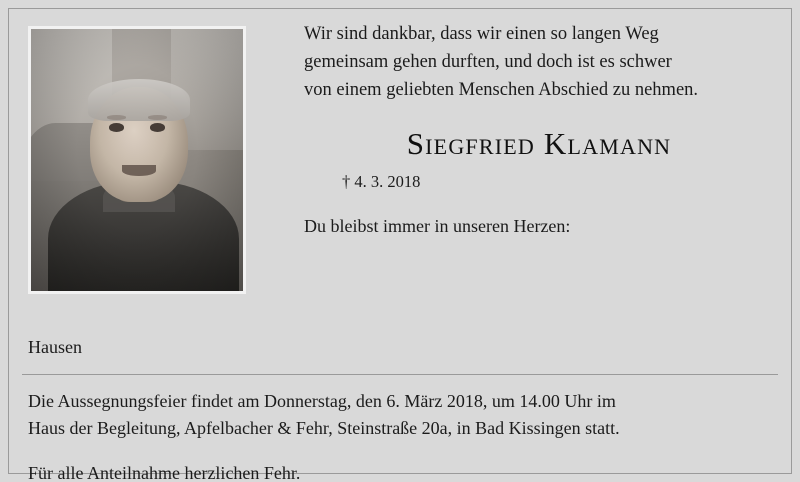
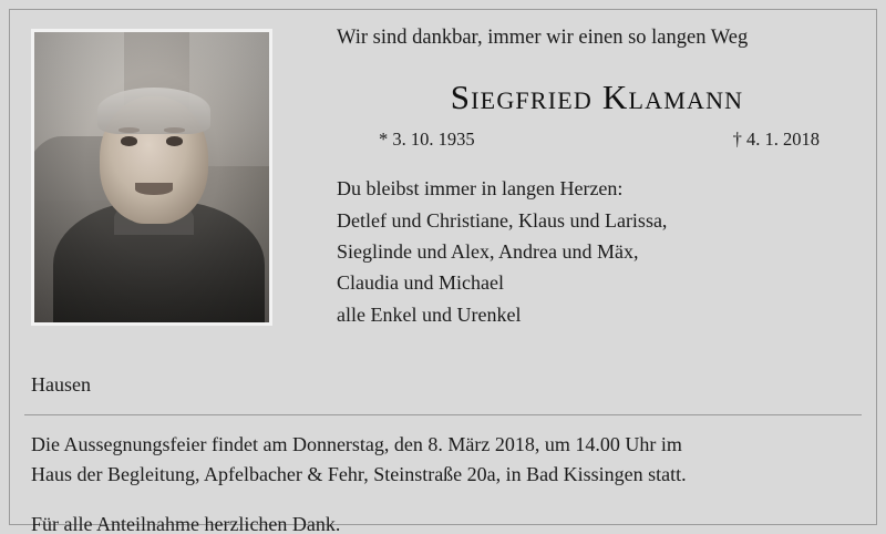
- Wir sind dankbar, dass wir einen so langen Weg
+ Wir sind dankbar, immer wir einen so langen Weg
- gemeinsam gehen durften, und doch ist es schwer
- von einem geliebten Menschen Abschied zu nehmen.
  Siegfried Klamann
+ * 3. 10. 1935
- † 4. 3. 2018
+ † 4. 1. 2018
- Du bleibst immer in unseren Herzen:
+ Du bleibst immer in langen Herzen:
+ Detlef und Christiane, Klaus und Larissa,
+ Sieglinde und Alex, Andrea und Mäx,
+ Claudia und Michael
+ alle Enkel und Urenkel
  Hausen
- Die Aussegnungsfeier findet am Donnerstag, den 6. März 2018, um 14.00 Uhr im
+ Die Aussegnungsfeier findet am Donnerstag, den 8. März 2018, um 14.00 Uhr im
  Haus der Begleitung, Apfelbacher & Fehr, Steinstraße 20a, in Bad Kissingen statt.
- Für alle Anteilnahme herzlichen Fehr.
+ Für alle Anteilnahme herzlichen Dank.
